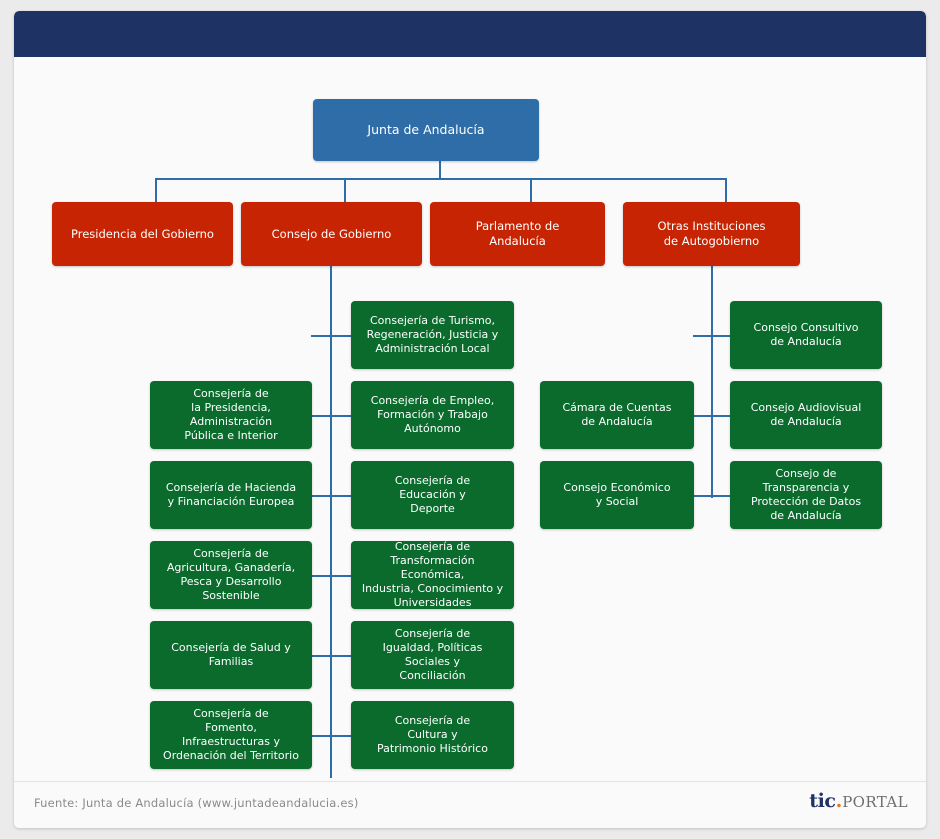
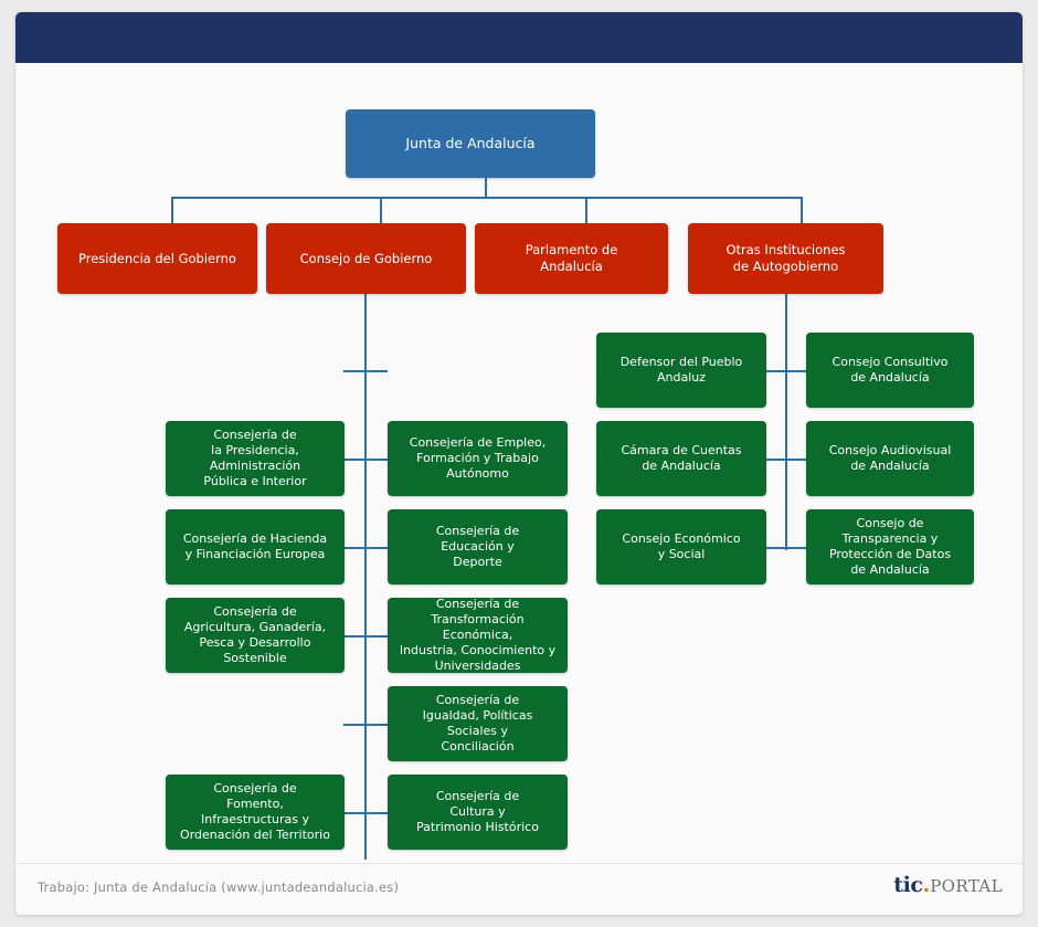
  Junta de Andalucía
  Presidencia del Gobierno
  Consejo de Gobierno
  Parlamento de
  Andalucía
  Otras Instituciones
  de Autogobierno
  Consejería de
  la Presidencia,
  Administración
  Pública e Interior
  Consejería de Hacienda
  y Financiación Europea
  Consejería de
  Agricultura, Ganadería,
  Pesca y Desarrollo
  Sostenible
- Consejería de Salud y
- Familias
  Consejería de
  Fomento,
  Infraestructuras y
  Ordenación del Territorio
- Consejería de Turismo,
- Regeneración, Justicia y
- Administración Local
  Consejería de Empleo,
  Formación y Trabajo
  Autónomo
  Consejería de
  Educación y
  Deporte
  Consejería de
  Transformación Económica,
  Industria, Conocimiento y
  Universidades
  Consejería de
  Igualdad, Políticas
  Sociales y
  Conciliación
  Consejería de
  Cultura y
  Patrimonio Histórico
+ Defensor del Pueblo
+ Andaluz
  Cámara de Cuentas
  de Andalucía
  Consejo Económico
  y Social
  Consejo Consultivo
  de Andalucía
  Consejo Audiovisual
  de Andalucía
  Consejo de
  Transparencia y
  Protección de Datos
  de Andalucía
- Fuente: Junta de Andalucía (www.juntadeandalucia.es)
+ Trabajo: Junta de Andalucía (www.juntadeandalucia.es)
  tic.PORTAL
